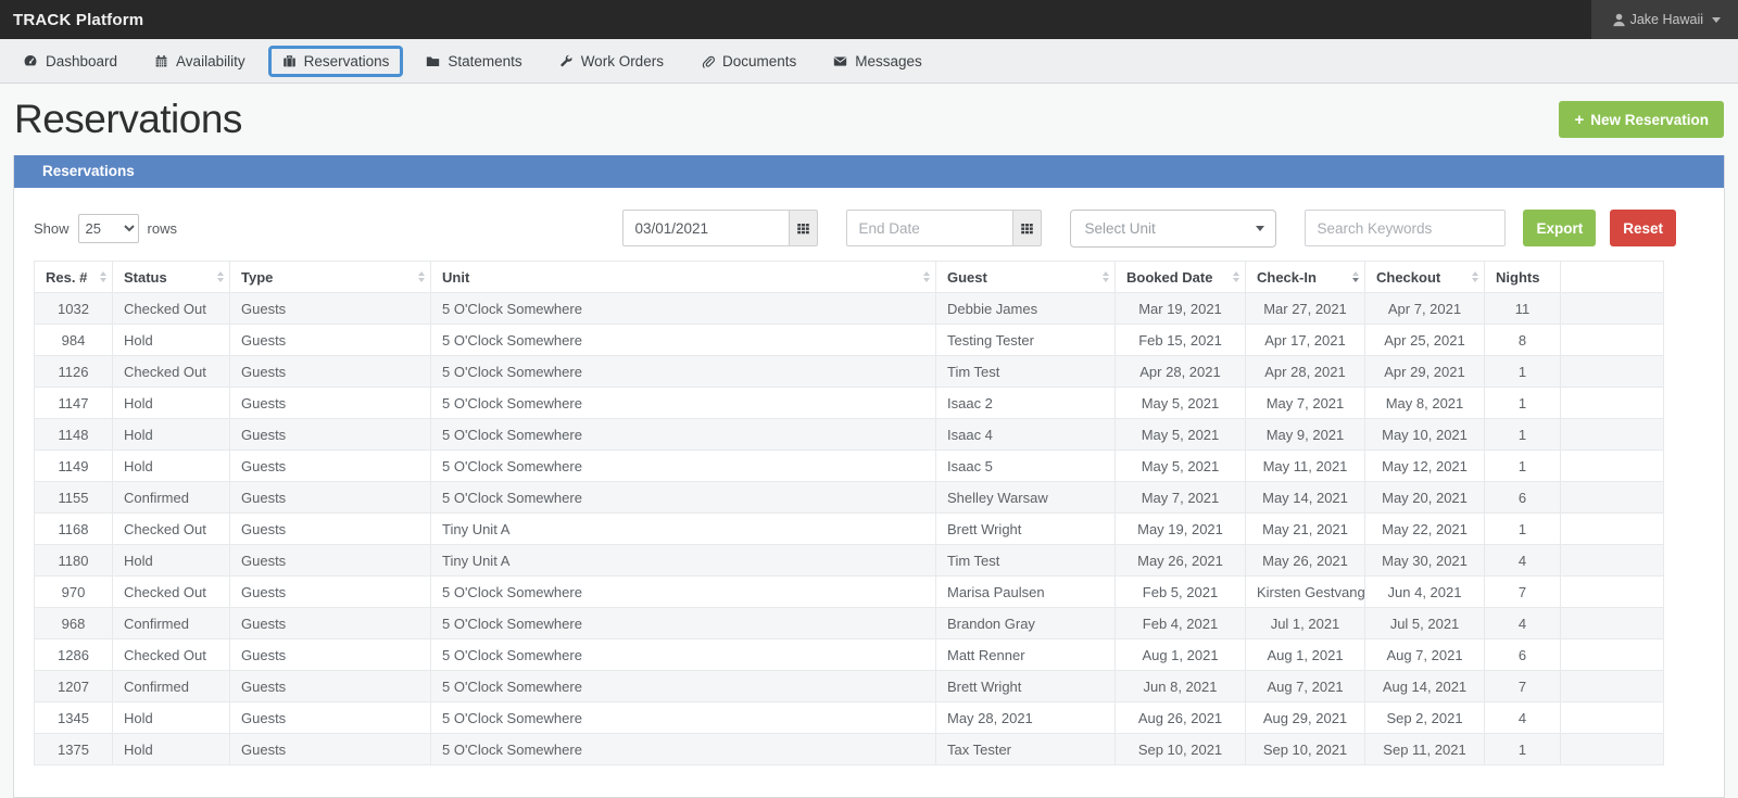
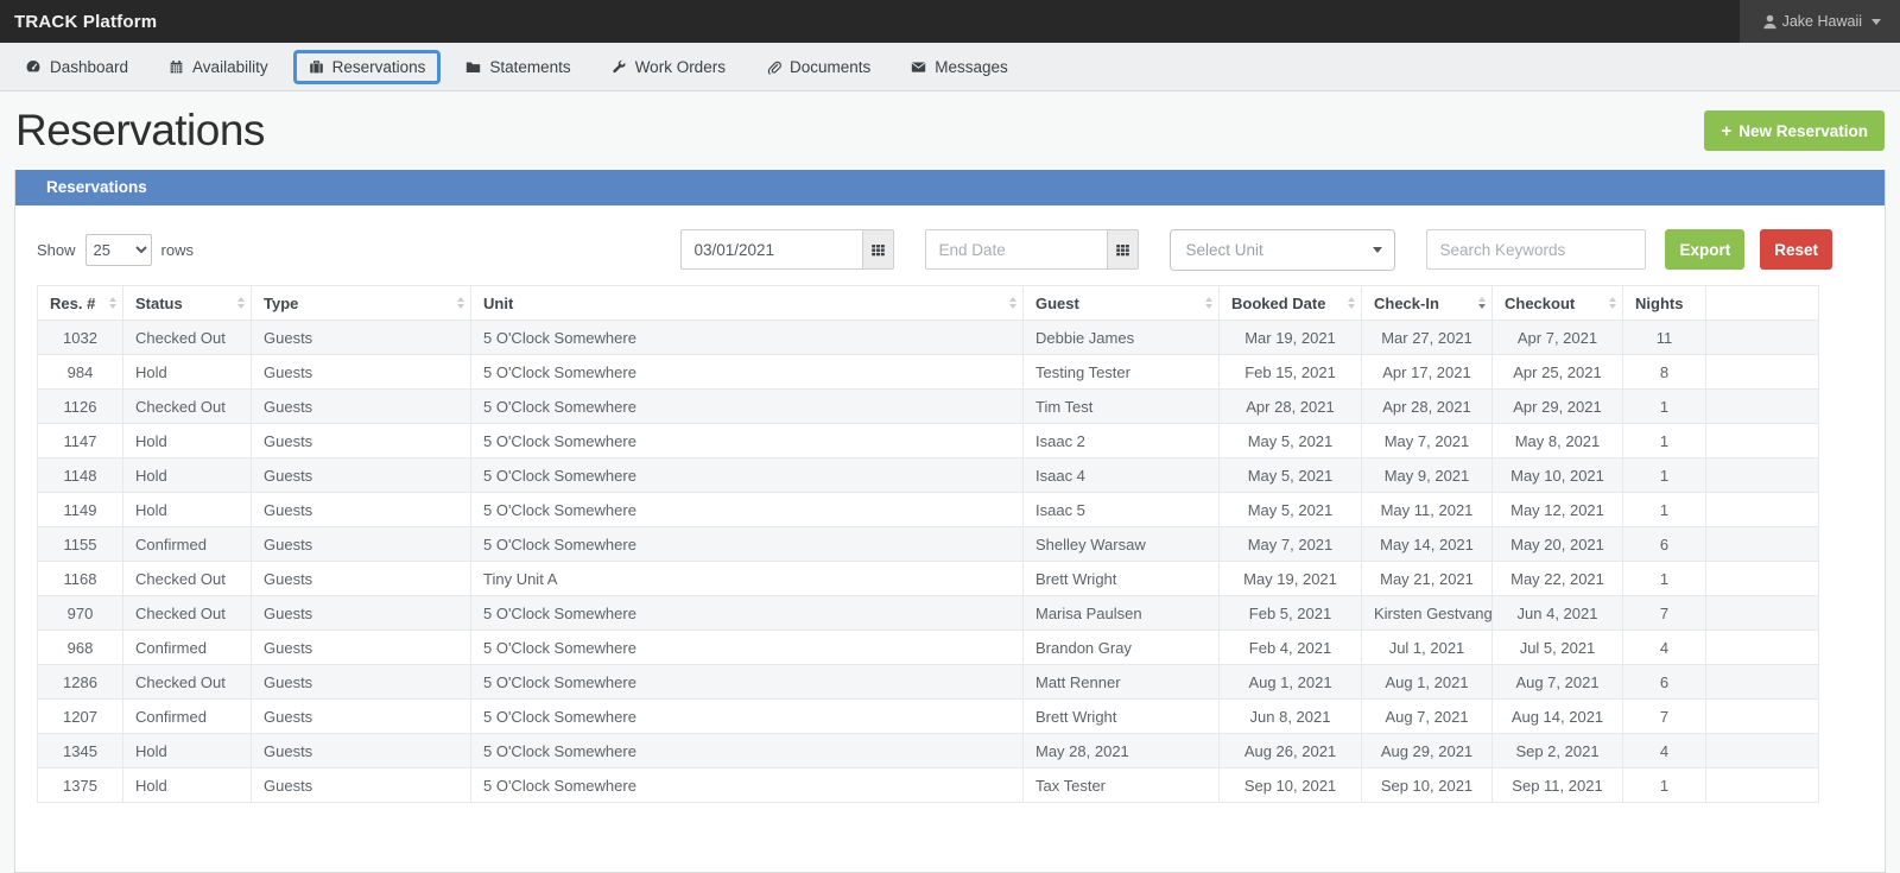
  TRACK Platform
  Jake Hawaii
  Dashboard
  Availability
  Reservations
  Statements
  Work Orders
  Documents
  Messages
  Reservations
  +
  New Reservation
  Reservations
  Show
  25
  rows
  03/01/2021
  End Date
  Select Unit
  Search Keywords
  Export
  Reset
  Res. #	Status	Type	Unit	Guest	Booked Date	Check-In	Checkout	Nights
  1032	Checked Out	Guests	5 O'Clock Somewhere	Debbie James	Mar 19, 2021	Mar 27, 2021	Apr 7, 2021	11
  984	Hold	Guests	5 O'Clock Somewhere	Testing Tester	Feb 15, 2021	Apr 17, 2021	Apr 25, 2021	8
  1126	Checked Out	Guests	5 O'Clock Somewhere	Tim Test	Apr 28, 2021	Apr 28, 2021	Apr 29, 2021	1
  1147	Hold	Guests	5 O'Clock Somewhere	Isaac 2	May 5, 2021	May 7, 2021	May 8, 2021	1
  1148	Hold	Guests	5 O'Clock Somewhere	Isaac 4	May 5, 2021	May 9, 2021	May 10, 2021	1
  1149	Hold	Guests	5 O'Clock Somewhere	Isaac 5	May 5, 2021	May 11, 2021	May 12, 2021	1
  1155	Confirmed	Guests	5 O'Clock Somewhere	Shelley Warsaw	May 7, 2021	May 14, 2021	May 20, 2021	6
  1168	Checked Out	Guests	Tiny Unit A	Brett Wright	May 19, 2021	May 21, 2021	May 22, 2021	1
- 1180	Hold	Guests	Tiny Unit A	Tim Test	May 26, 2021	May 26, 2021	May 30, 2021	4
  970	Checked Out	Guests	5 O'Clock Somewhere	Marisa Paulsen	Feb 5, 2021	Kirsten Gestvang	Jun 4, 2021	7
  968	Confirmed	Guests	5 O'Clock Somewhere	Brandon Gray	Feb 4, 2021	Jul 1, 2021	Jul 5, 2021	4
  1286	Checked Out	Guests	5 O'Clock Somewhere	Matt Renner	Aug 1, 2021	Aug 1, 2021	Aug 7, 2021	6
  1207	Confirmed	Guests	5 O'Clock Somewhere	Brett Wright	Jun 8, 2021	Aug 7, 2021	Aug 14, 2021	7
  1345	Hold	Guests	5 O'Clock Somewhere	May 28, 2021	Aug 26, 2021	Aug 29, 2021	Sep 2, 2021	4
  1375	Hold	Guests	5 O'Clock Somewhere	Tax Tester	Sep 10, 2021	Sep 10, 2021	Sep 11, 2021	1
